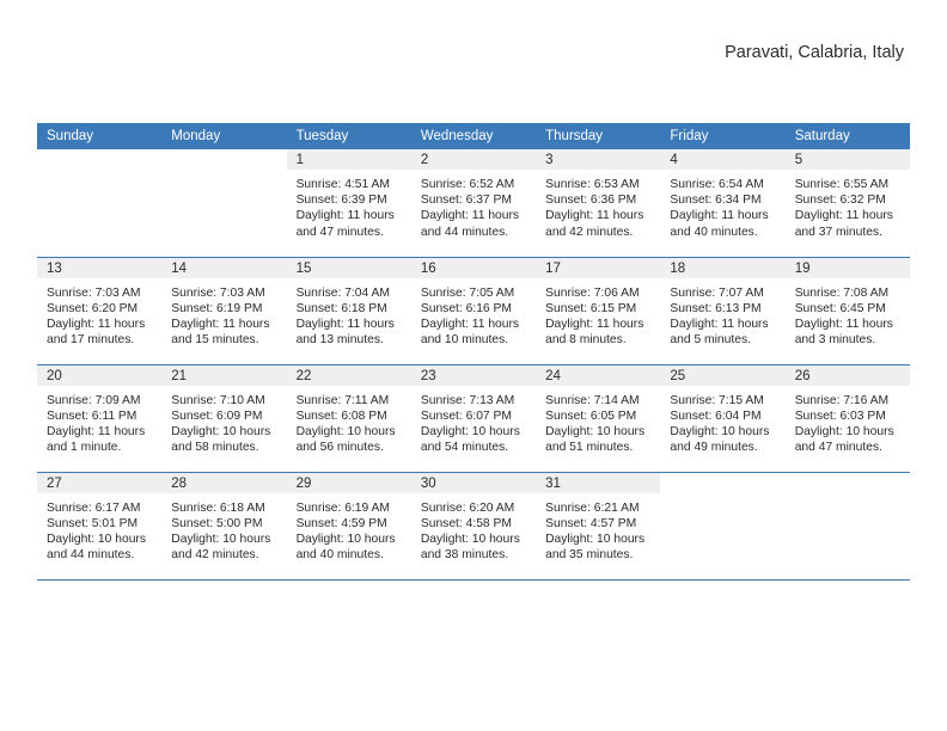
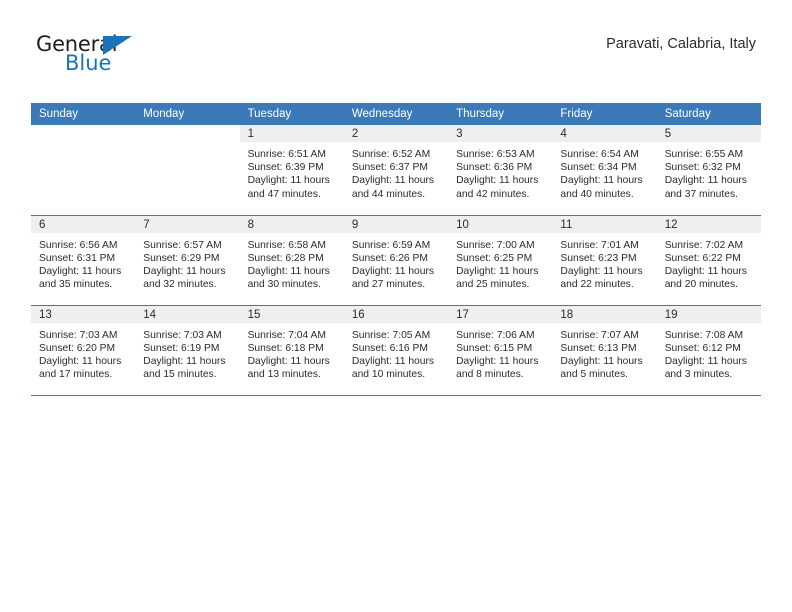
+ General
+ Blue
  Paravati, Calabria, Italy
  Sunday	Monday	Tuesday	Wednesday	Thursday	Friday	Saturday
- 		1Sunrise: 4:51 AMSunset: 6:39 PMDaylight: 11 hoursand 47 minutes.	2Sunrise: 6:52 AMSunset: 6:37 PMDaylight: 11 hoursand 44 minutes.	3Sunrise: 6:53 AMSunset: 6:36 PMDaylight: 11 hoursand 42 minutes.	4Sunrise: 6:54 AMSunset: 6:34 PMDaylight: 11 hoursand 40 minutes.	5Sunrise: 6:55 AMSunset: 6:32 PMDaylight: 11 hoursand 37 minutes.
+ 		1Sunrise: 6:51 AMSunset: 6:39 PMDaylight: 11 hoursand 47 minutes.	2Sunrise: 6:52 AMSunset: 6:37 PMDaylight: 11 hoursand 44 minutes.	3Sunrise: 6:53 AMSunset: 6:36 PMDaylight: 11 hoursand 42 minutes.	4Sunrise: 6:54 AMSunset: 6:34 PMDaylight: 11 hoursand 40 minutes.	5Sunrise: 6:55 AMSunset: 6:32 PMDaylight: 11 hoursand 37 minutes.
+ 6Sunrise: 6:56 AMSunset: 6:31 PMDaylight: 11 hoursand 35 minutes.	7Sunrise: 6:57 AMSunset: 6:29 PMDaylight: 11 hoursand 32 minutes.	8Sunrise: 6:58 AMSunset: 6:28 PMDaylight: 11 hoursand 30 minutes.	9Sunrise: 6:59 AMSunset: 6:26 PMDaylight: 11 hoursand 27 minutes.	10Sunrise: 7:00 AMSunset: 6:25 PMDaylight: 11 hoursand 25 minutes.	11Sunrise: 7:01 AMSunset: 6:23 PMDaylight: 11 hoursand 22 minutes.	12Sunrise: 7:02 AMSunset: 6:22 PMDaylight: 11 hoursand 20 minutes.
- 13Sunrise: 7:03 AMSunset: 6:20 PMDaylight: 11 hoursand 17 minutes.	14Sunrise: 7:03 AMSunset: 6:19 PMDaylight: 11 hoursand 15 minutes.	15Sunrise: 7:04 AMSunset: 6:18 PMDaylight: 11 hoursand 13 minutes.	16Sunrise: 7:05 AMSunset: 6:16 PMDaylight: 11 hoursand 10 minutes.	17Sunrise: 7:06 AMSunset: 6:15 PMDaylight: 11 hoursand 8 minutes.	18Sunrise: 7:07 AMSunset: 6:13 PMDaylight: 11 hoursand 5 minutes.	19Sunrise: 7:08 AMSunset: 6:45 PMDaylight: 11 hoursand 3 minutes.
+ 13Sunrise: 7:03 AMSunset: 6:20 PMDaylight: 11 hoursand 17 minutes.	14Sunrise: 7:03 AMSunset: 6:19 PMDaylight: 11 hoursand 15 minutes.	15Sunrise: 7:04 AMSunset: 6:18 PMDaylight: 11 hoursand 13 minutes.	16Sunrise: 7:05 AMSunset: 6:16 PMDaylight: 11 hoursand 10 minutes.	17Sunrise: 7:06 AMSunset: 6:15 PMDaylight: 11 hoursand 8 minutes.	18Sunrise: 7:07 AMSunset: 6:13 PMDaylight: 11 hoursand 5 minutes.	19Sunrise: 7:08 AMSunset: 6:12 PMDaylight: 11 hoursand 3 minutes.
- 20Sunrise: 7:09 AMSunset: 6:11 PMDaylight: 11 hoursand 1 minute.	21Sunrise: 7:10 AMSunset: 6:09 PMDaylight: 10 hoursand 58 minutes.	22Sunrise: 7:11 AMSunset: 6:08 PMDaylight: 10 hoursand 56 minutes.	23Sunrise: 7:13 AMSunset: 6:07 PMDaylight: 10 hoursand 54 minutes.	24Sunrise: 7:14 AMSunset: 6:05 PMDaylight: 10 hoursand 51 minutes.	25Sunrise: 7:15 AMSunset: 6:04 PMDaylight: 10 hoursand 49 minutes.	26Sunrise: 7:16 AMSunset: 6:03 PMDaylight: 10 hoursand 47 minutes.
- 27Sunrise: 6:17 AMSunset: 5:01 PMDaylight: 10 hoursand 44 minutes.	28Sunrise: 6:18 AMSunset: 5:00 PMDaylight: 10 hoursand 42 minutes.	29Sunrise: 6:19 AMSunset: 4:59 PMDaylight: 10 hoursand 40 minutes.	30Sunrise: 6:20 AMSunset: 4:58 PMDaylight: 10 hoursand 38 minutes.	31Sunrise: 6:21 AMSunset: 4:57 PMDaylight: 10 hoursand 35 minutes.
